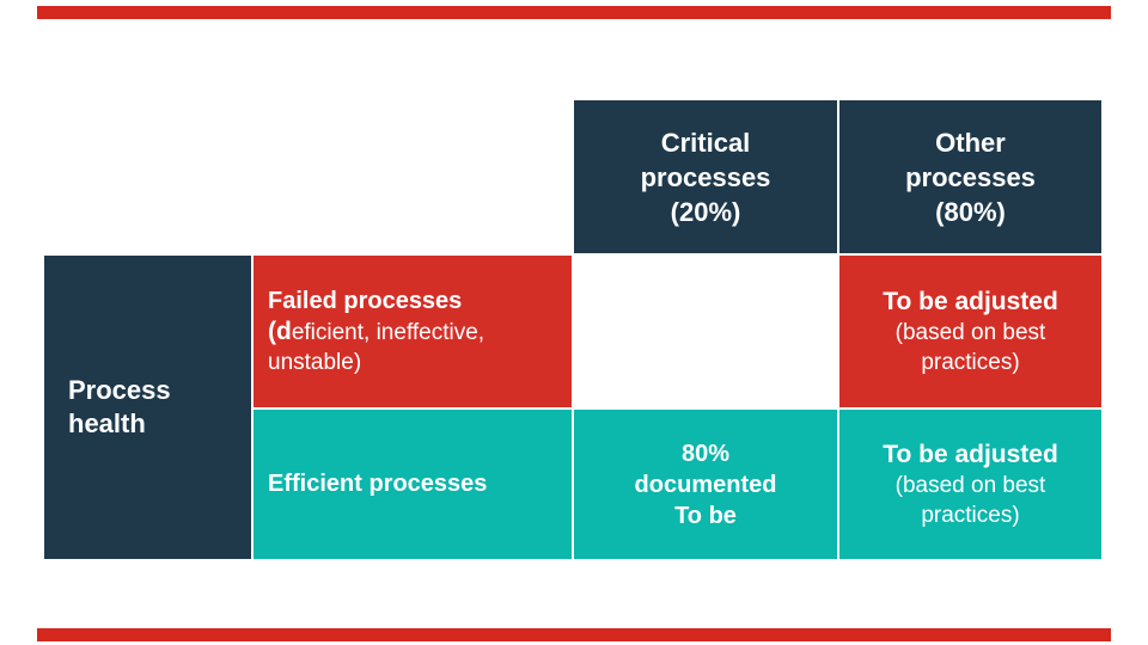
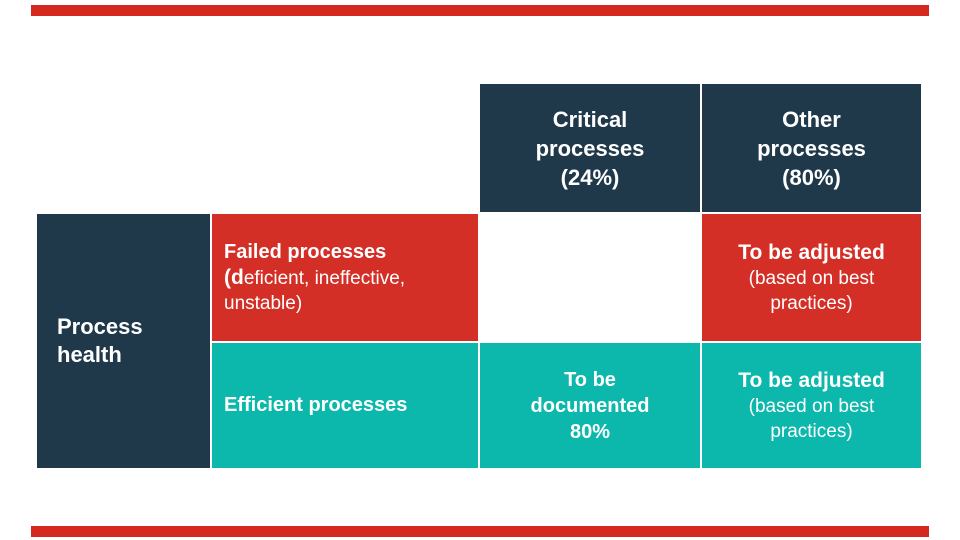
  Critical
  processes
- (20%)
+ (24%)
  Other
  processes
  (80%)
  Process health
  Failed processes
  (deficient, ineffective, unstable)
  To be adjusted
  (based on best practices)
  Efficient processes
- 80%
+ To be
  documented
- To be
+ 80%
  To be adjusted
  (based on best practices)
